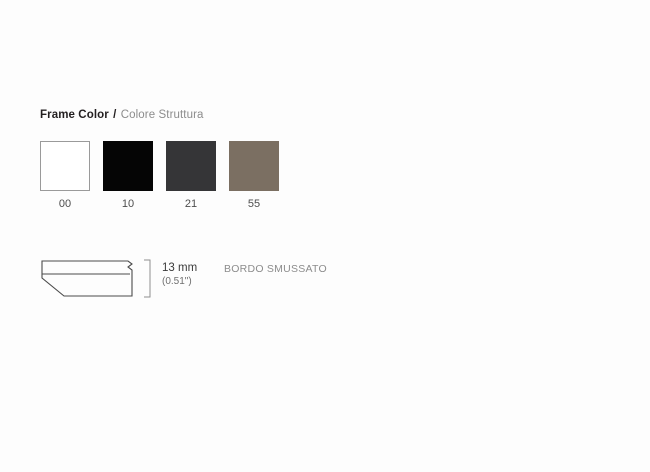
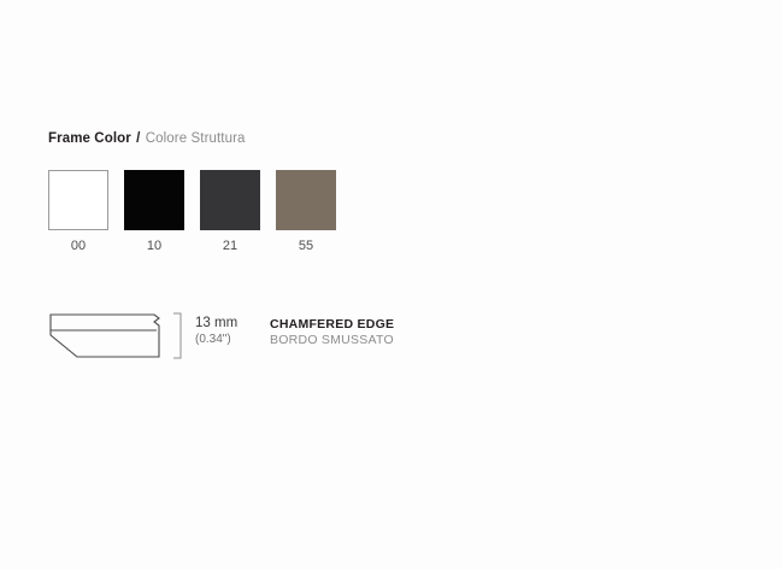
  Frame Color / Colore Struttura
  00
  10
  21
  55
  13 mm
- (0.51")
+ (0.34")
+ CHAMFERED EDGE
  BORDO SMUSSATO
